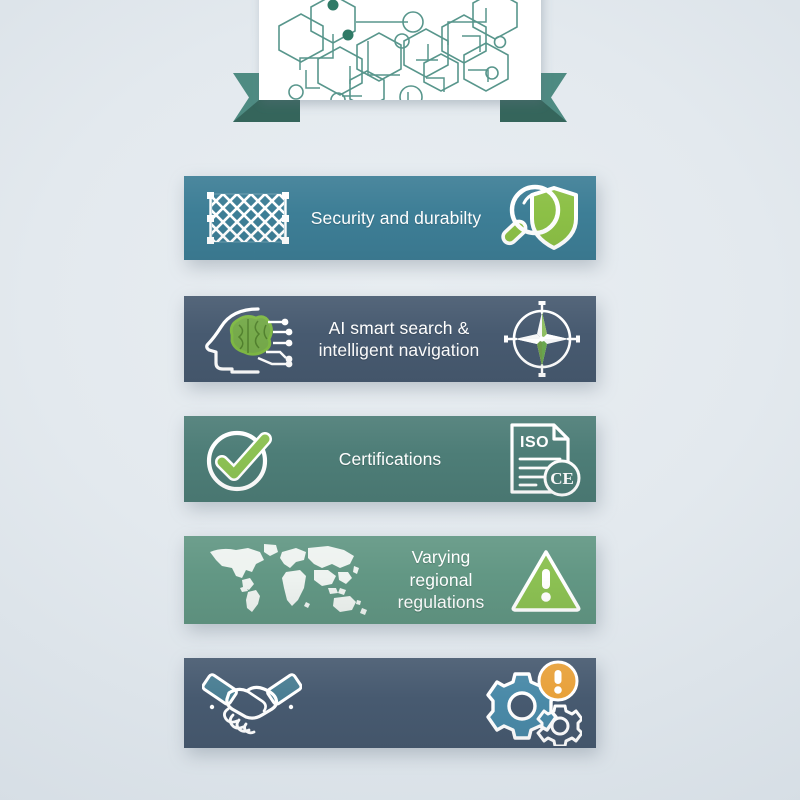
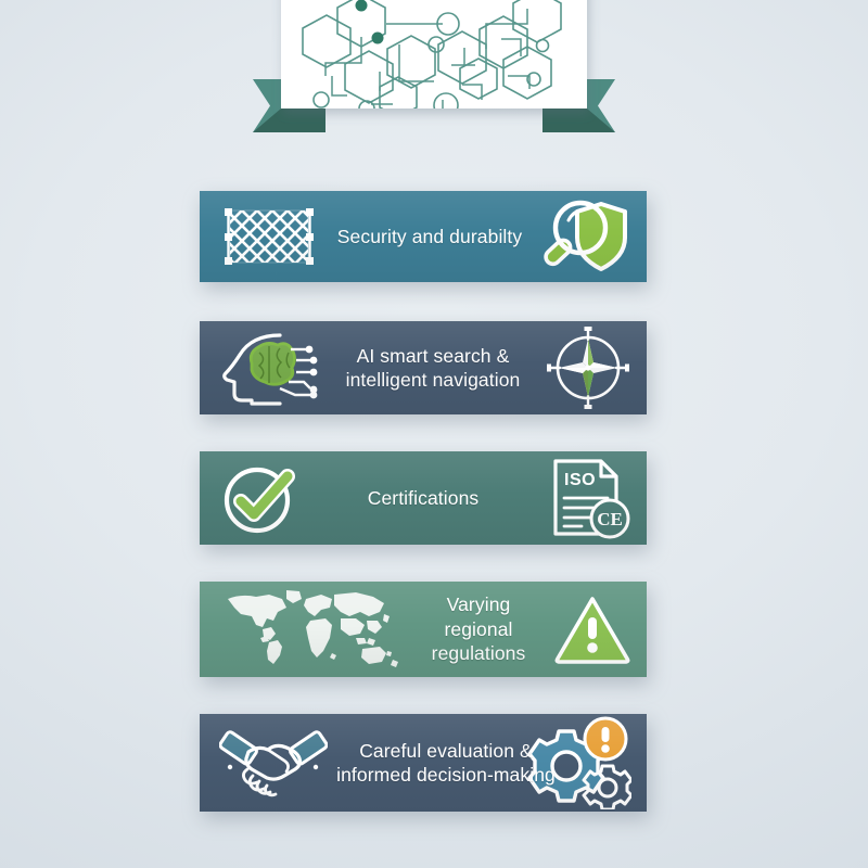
+ Careful evaluation &
+ informed decision-making
